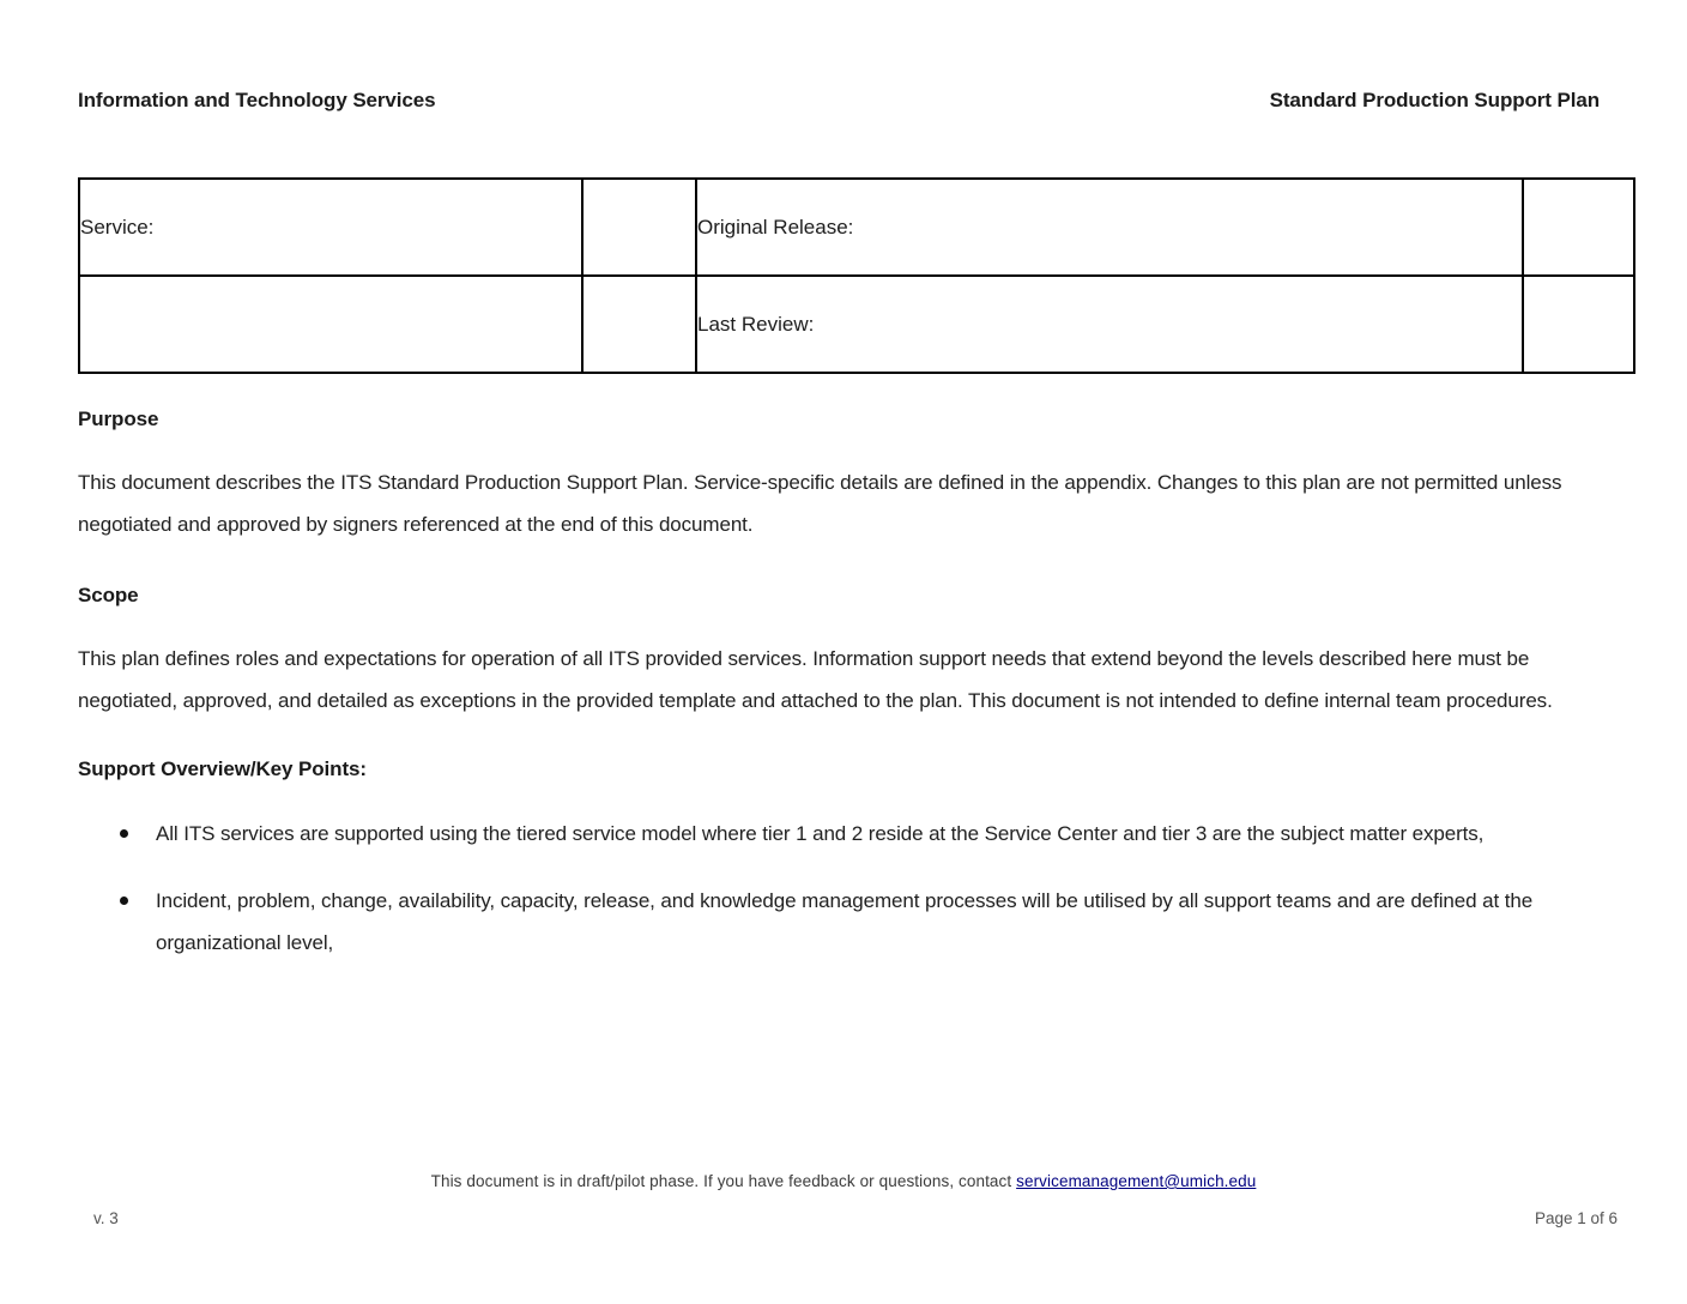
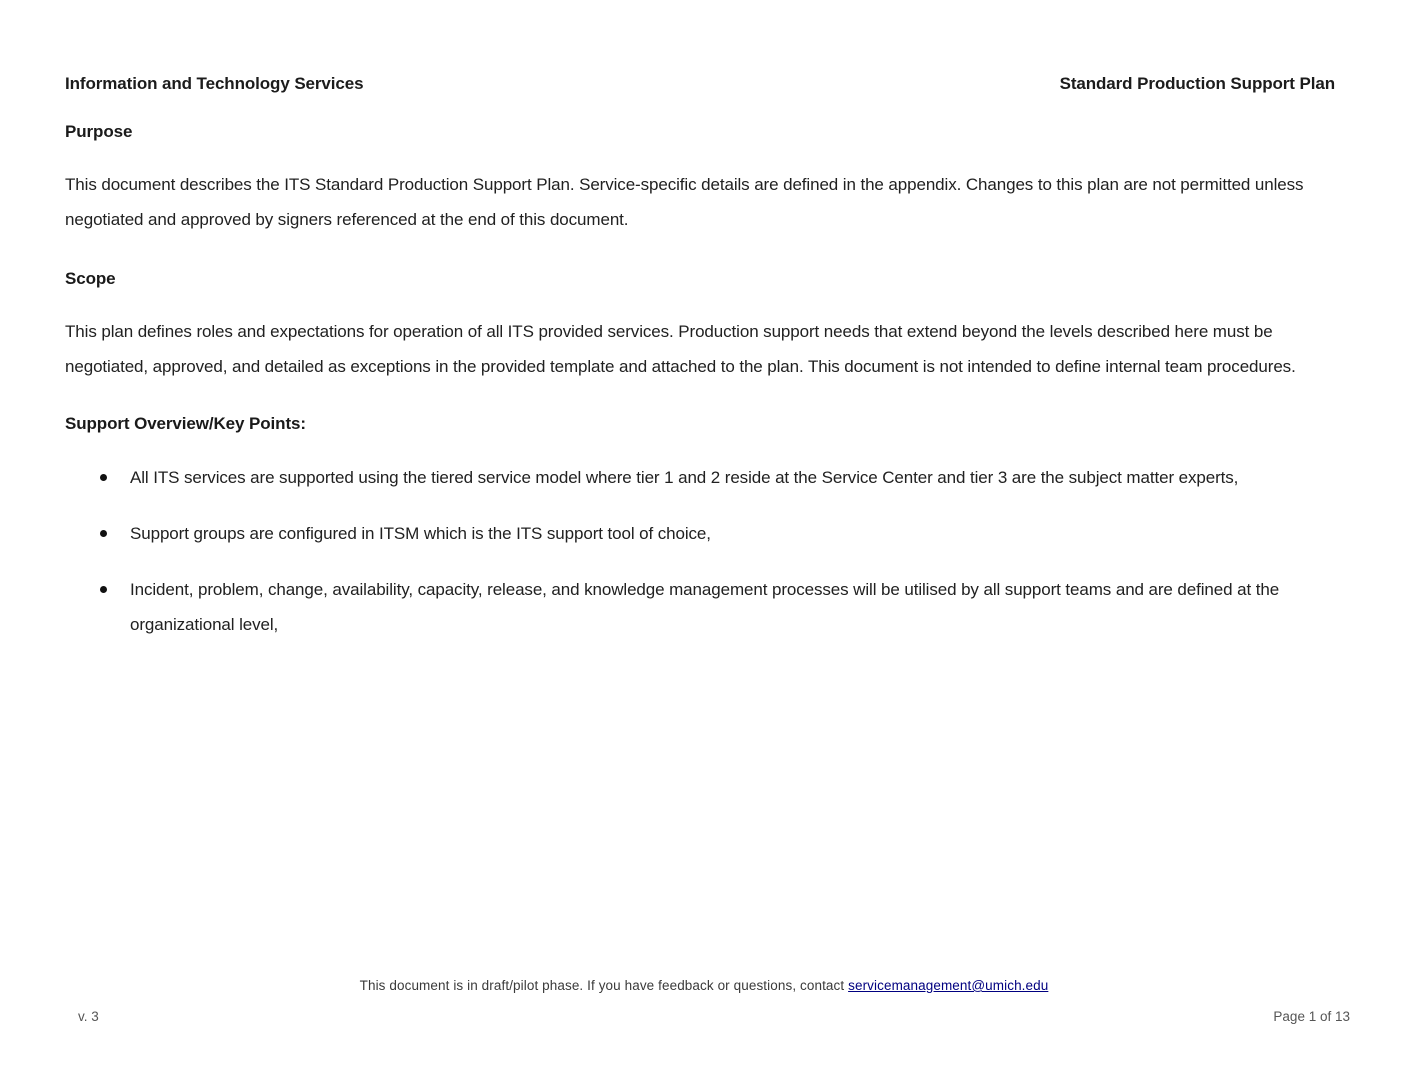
  Information and Technology Services
  Standard Production Support Plan
- Service:		Original Release:
- 		Last Review:
  Purpose
  This document describes the ITS Standard Production Support Plan. Service-specific details are defined in the appendix. Changes to this plan are not permitted unless negotiated and approved by signers referenced at the end of this document.
  Scope
- This plan defines roles and expectations for operation of all ITS provided services. Information support needs that extend beyond the levels described here must be negotiated, approved, and detailed as exceptions in the provided template and attached to the plan. This document is not intended to define internal team procedures.
+ This plan defines roles and expectations for operation of all ITS provided services. Production support needs that extend beyond the levels described here must be negotiated, approved, and detailed as exceptions in the provided template and attached to the plan. This document is not intended to define internal team procedures.
  Support Overview/Key Points:
  All ITS services are supported using the tiered service model where tier 1 and 2 reside at the Service Center and tier 3 are the subject matter experts,
+ Support groups are configured in ITSM which is the ITS support tool of choice,
  Incident, problem, change, availability, capacity, release, and knowledge management processes will be utilised by all support teams and are defined at the organizational level,
  This document is in draft/pilot phase. If you have feedback or questions, contact servicemanagement@umich.edu
  v. 3
- Page 1 of 6
+ Page 1 of 13
